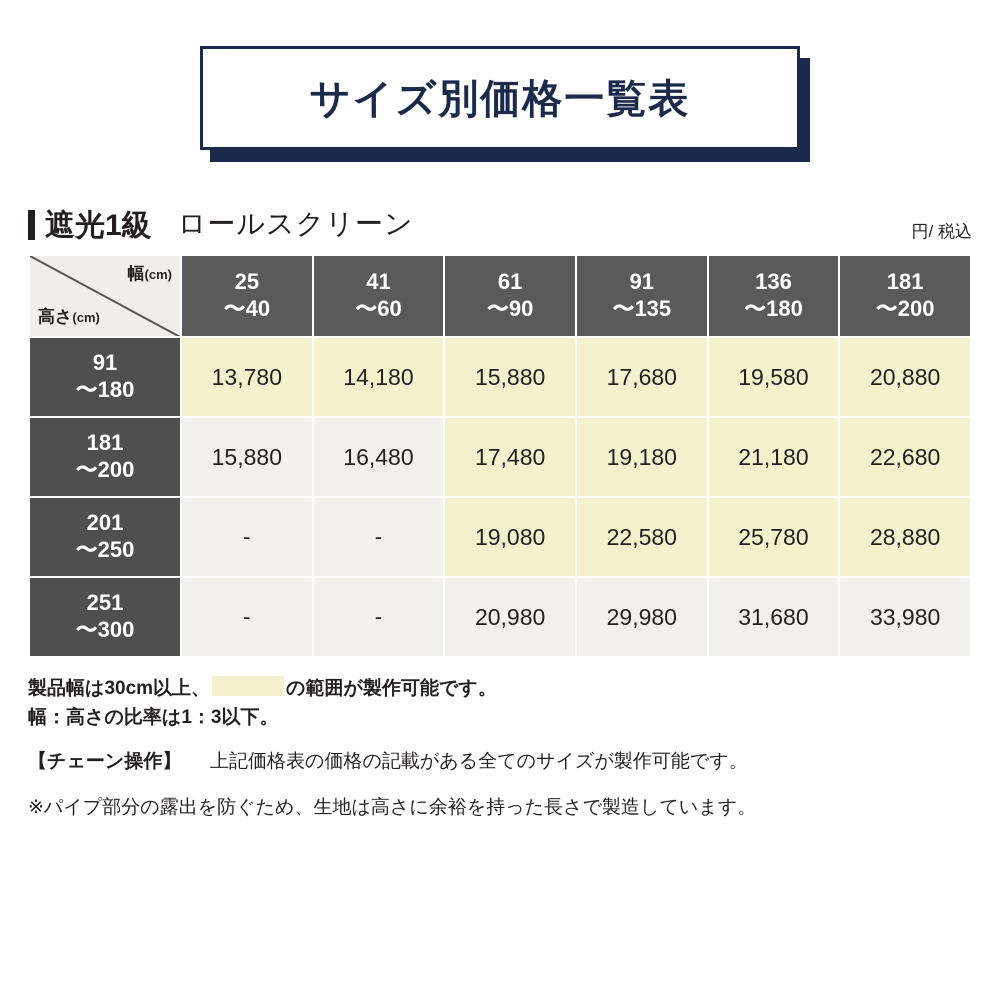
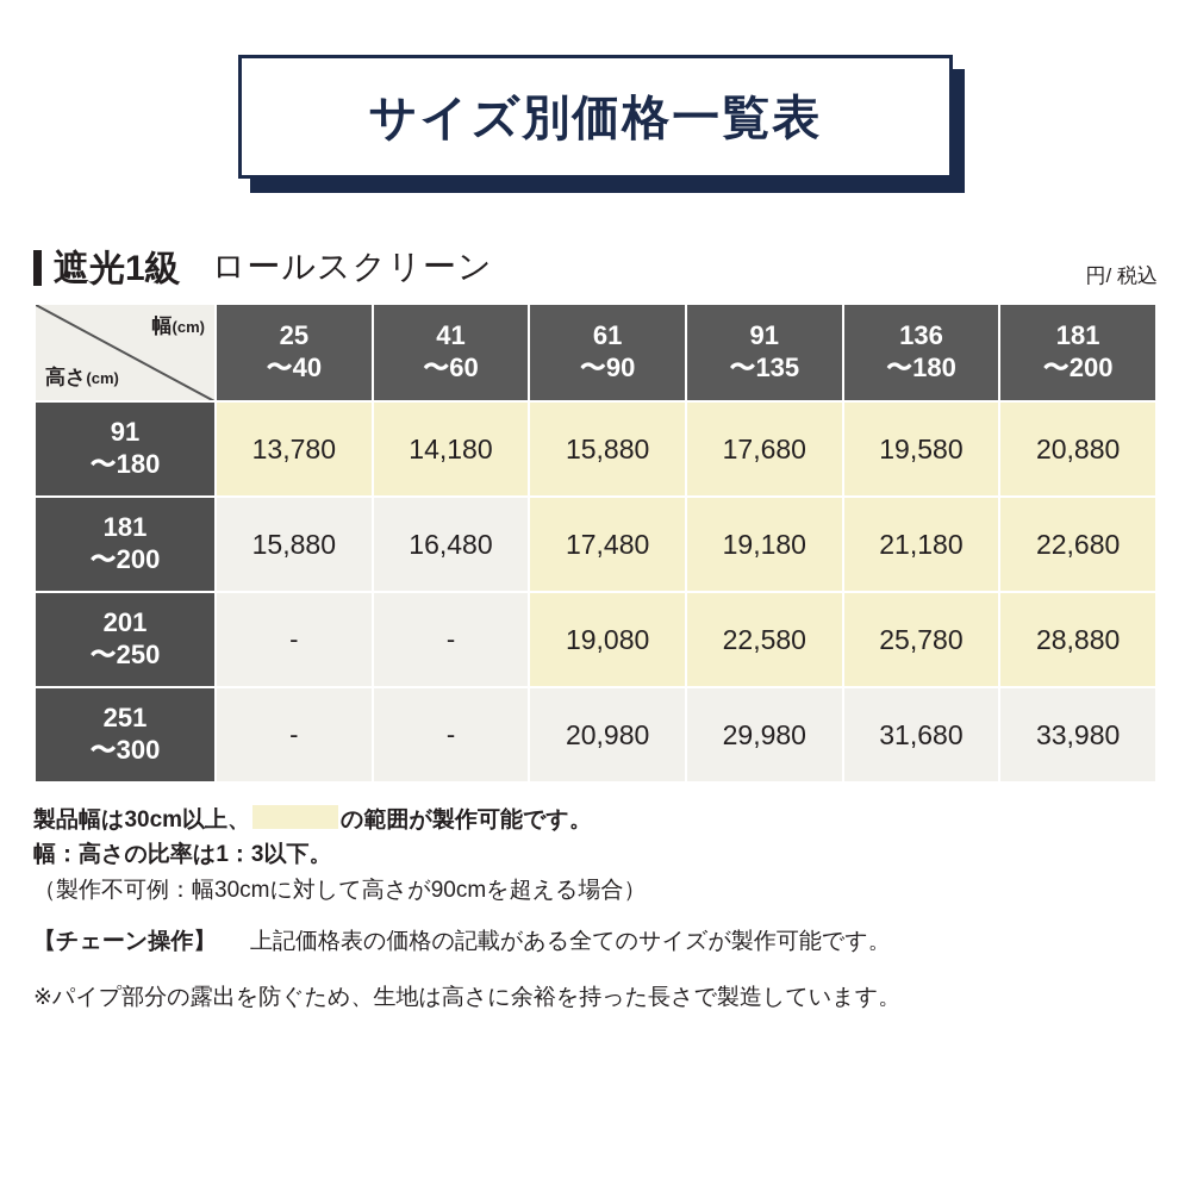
  サイズ別価格一覧表
  遮光1級
  ロールスクリーン
  円/ 税込
  幅(cm) 高さ(cm)	25 〜40	41 〜60	61 〜90	91 〜135	136 〜180	181 〜200
  91 〜180	13,780	14,180	15,880	17,680	19,580	20,880
  181 〜200	15,880	16,480	17,480	19,180	21,180	22,680
  201 〜250	-	-	19,080	22,580	25,780	28,880
  251 〜300	-	-	20,980	29,980	31,680	33,980
  製品幅は30cm以上、 の範囲が製作可能です。
  幅：高さの比率は1：3以下。
+ （製作不可例：幅30cmに対して高さが90cmを超える場合）
  【チェーン操作】
  上記価格表の価格の記載がある全てのサイズが製作可能です。
  ※パイプ部分の露出を防ぐため、生地は高さに余裕を持った長さで製造しています。
